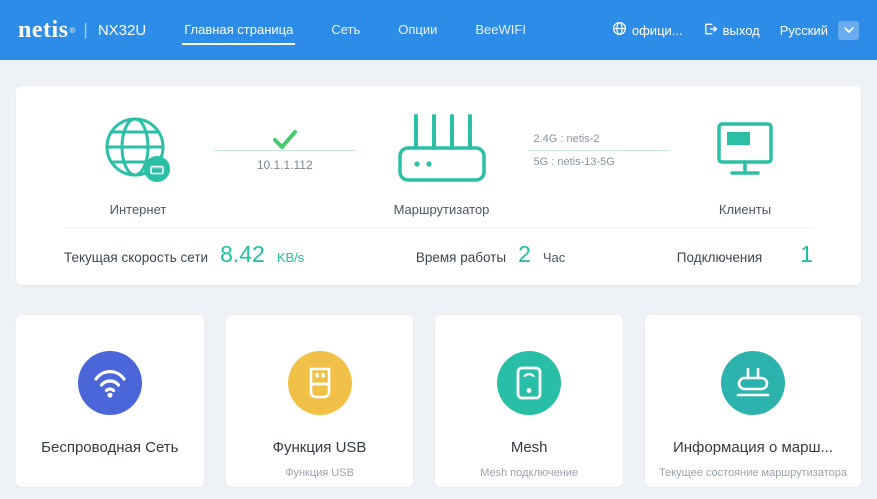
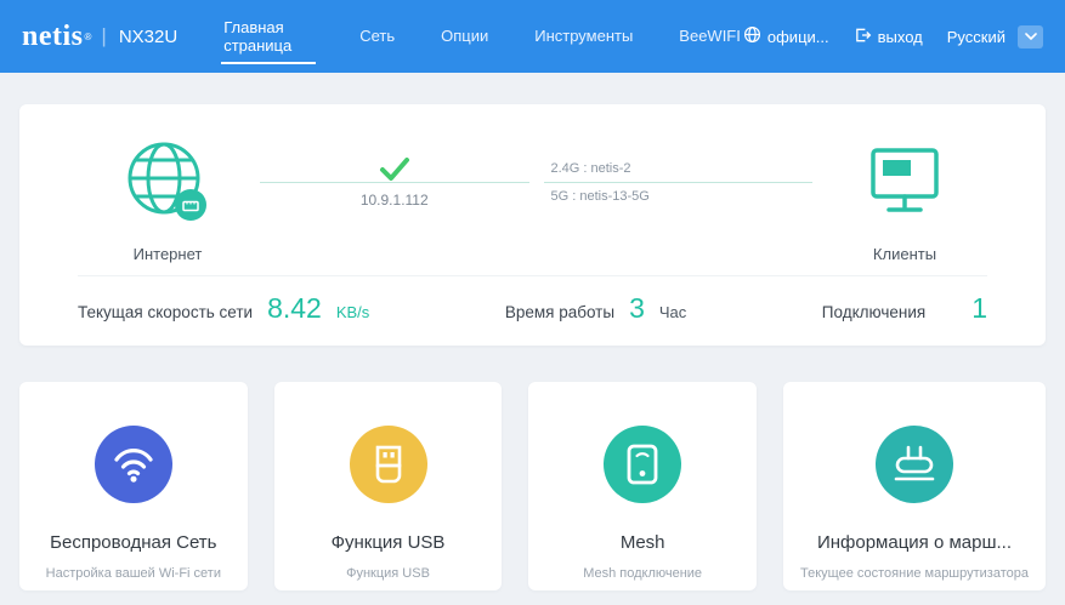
  netis
  ®
  |
  NX32U
  Главная страница
  Сеть
  Опции
+ Инструменты
  BeeWIFI
  офици...
  выход
  Русский
  Интернет
- 10.1.1.112
+ 10.9.1.112
- Маршрутизатор
  2.4G : netis-2
  5G : netis-13-5G
  Клиенты
  Текущая скорость сети
  8.42
  KB/s
  Время работы
- 2
+ 3
  Час
  Подключения
  1
  Беспроводная Сеть
+ Настройка вашей Wi-Fi сети
  Функция USB
  Функция USB
  Mesh
  Mesh подключение
  Информация о марш...
  Текущее состояние маршрутизатора
